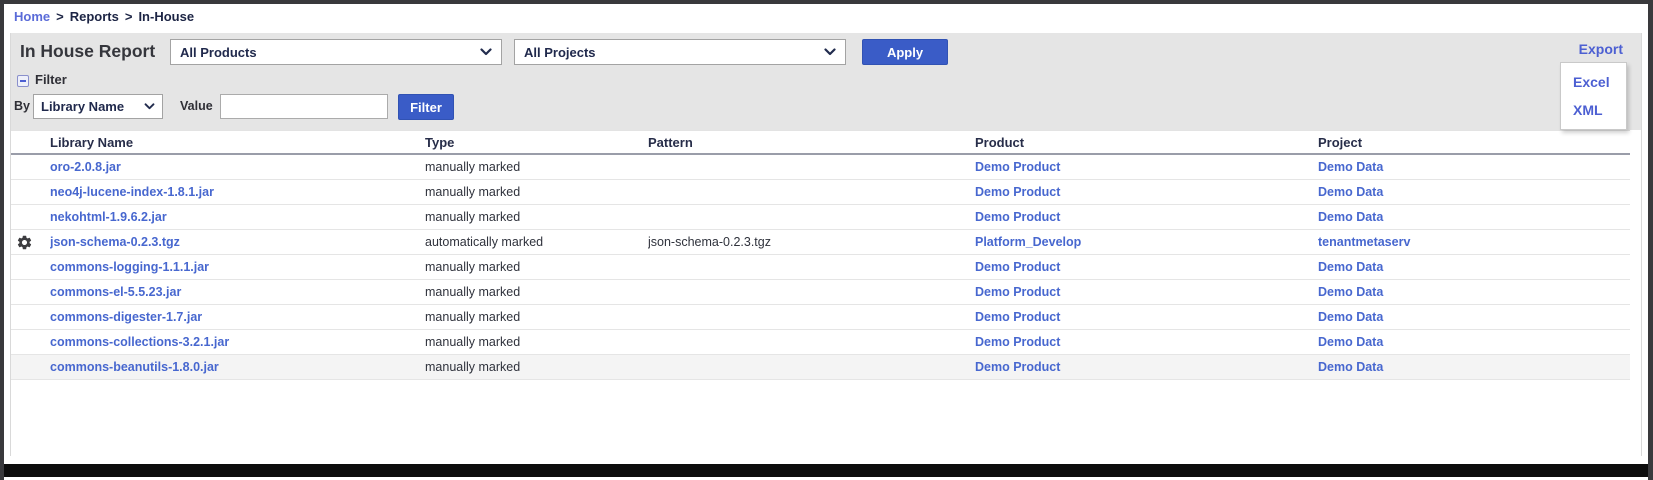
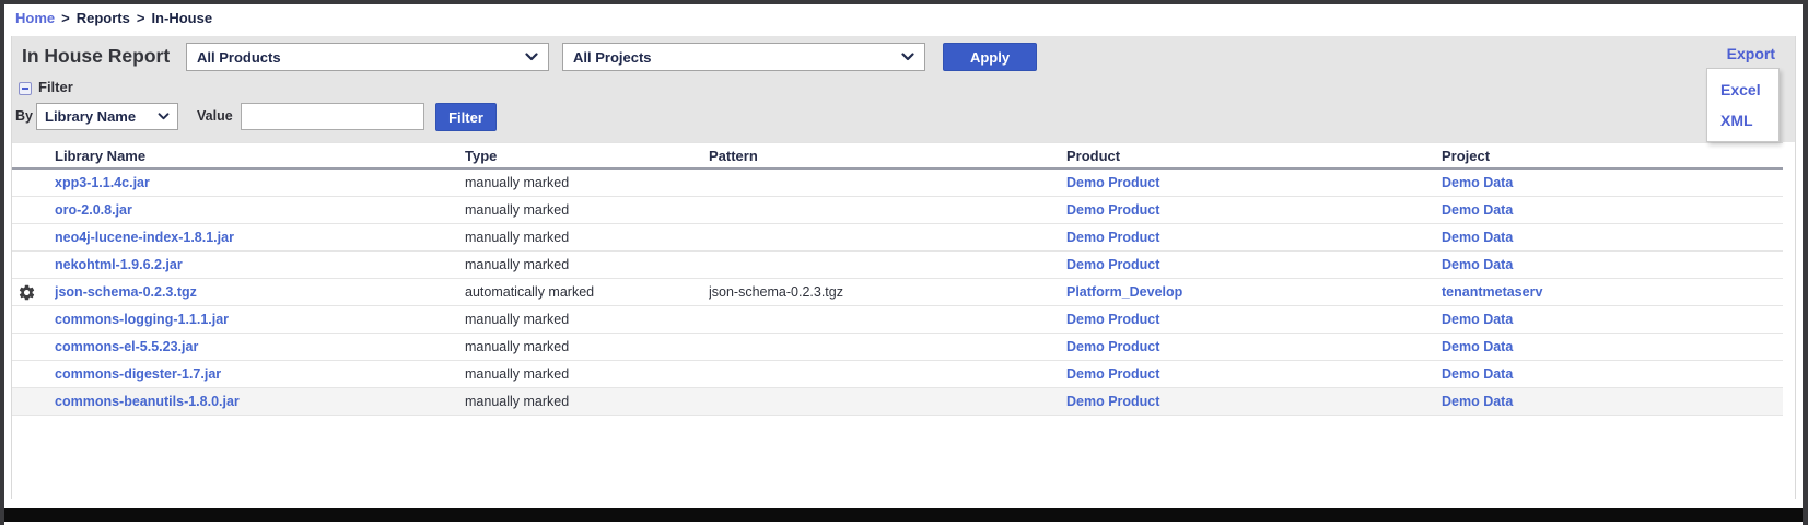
  Home
  >
  Reports
  >
  In-House
  	Library Name	Type	Pattern	Product	Project
+ 	xpp3-1.1.4c.jar	manually marked		Demo Product	Demo Data
  	oro-2.0.8.jar	manually marked		Demo Product	Demo Data
  	neo4j-lucene-index-1.8.1.jar	manually marked		Demo Product	Demo Data
  	nekohtml-1.9.6.2.jar	manually marked		Demo Product	Demo Data
  	json-schema-0.2.3.tgz	automatically marked	json-schema-0.2.3.tgz	Platform_Develop	tenantmetaserv
  	commons-logging-1.1.1.jar	manually marked		Demo Product	Demo Data
  	commons-el-5.5.23.jar	manually marked		Demo Product	Demo Data
  	commons-digester-1.7.jar	manually marked		Demo Product	Demo Data
- 	commons-collections-3.2.1.jar	manually marked		Demo Product	Demo Data
  	commons-beanutils-1.8.0.jar	manually marked		Demo Product	Demo Data
  In House Report
  All Products
  All Projects
  Apply
  Export
  Excel
  XML
  Filter
  By
  Library Name
  Value
  Filter
